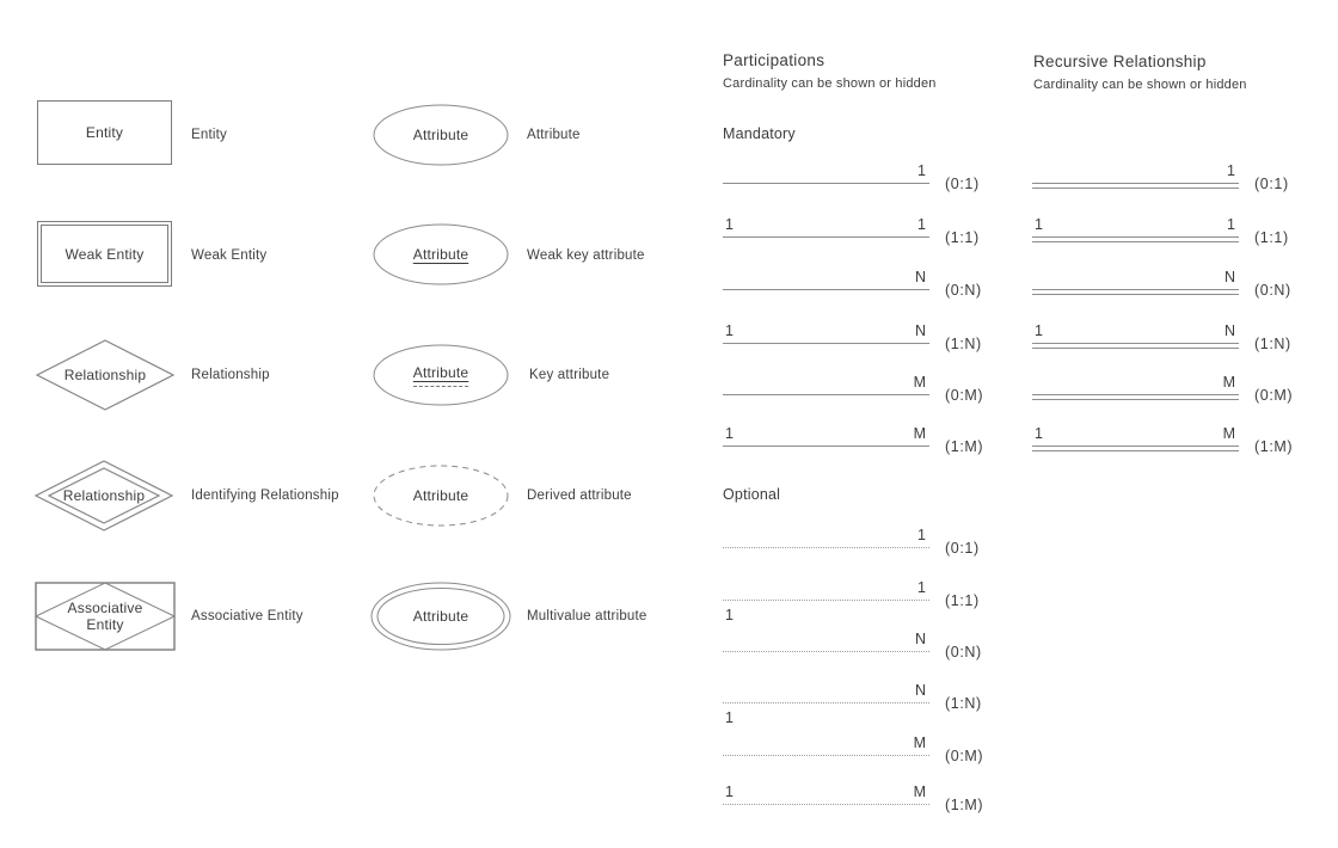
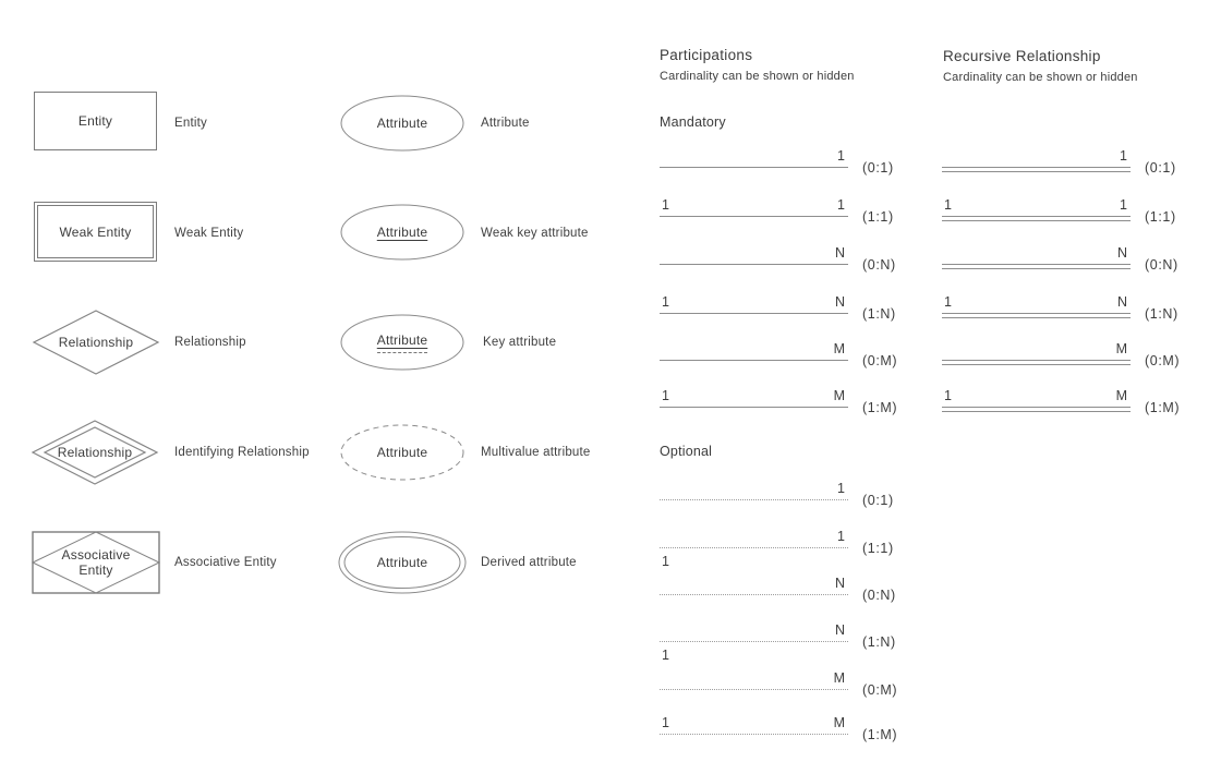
  Entity
  Entity
  Weak Entity
  Weak Entity
  Relationship
  Relationship
  Relationship
  Identifying Relationship
  Associative Entity
  Associative Entity
  Attribute
  Attribute
  Attribute
  Weak key attribute
  Attribute
  Key attribute
  Attribute
- Derived attribute
+ Multivalue attribute
  Attribute
- Multivalue attribute
+ Derived attribute
  Participations
  Cardinality can be shown or hidden
  Mandatory
  1
  (0:1)
  1
  1
  (1:1)
  N
  (0:N)
  1
  N
  (1:N)
  M
  (0:M)
  1
  M
  (1:M)
  Optional
  1
  (0:1)
  1
  (1:1)
  1
  N
  (0:N)
  N
  (1:N)
  1
  M
  (0:M)
  1
  M
  (1:M)
  Recursive Relationship
  Cardinality can be shown or hidden
  1
  (0:1)
  1
  1
  (1:1)
  N
  (0:N)
  1
  N
  (1:N)
  M
  (0:M)
  1
  M
  (1:M)
